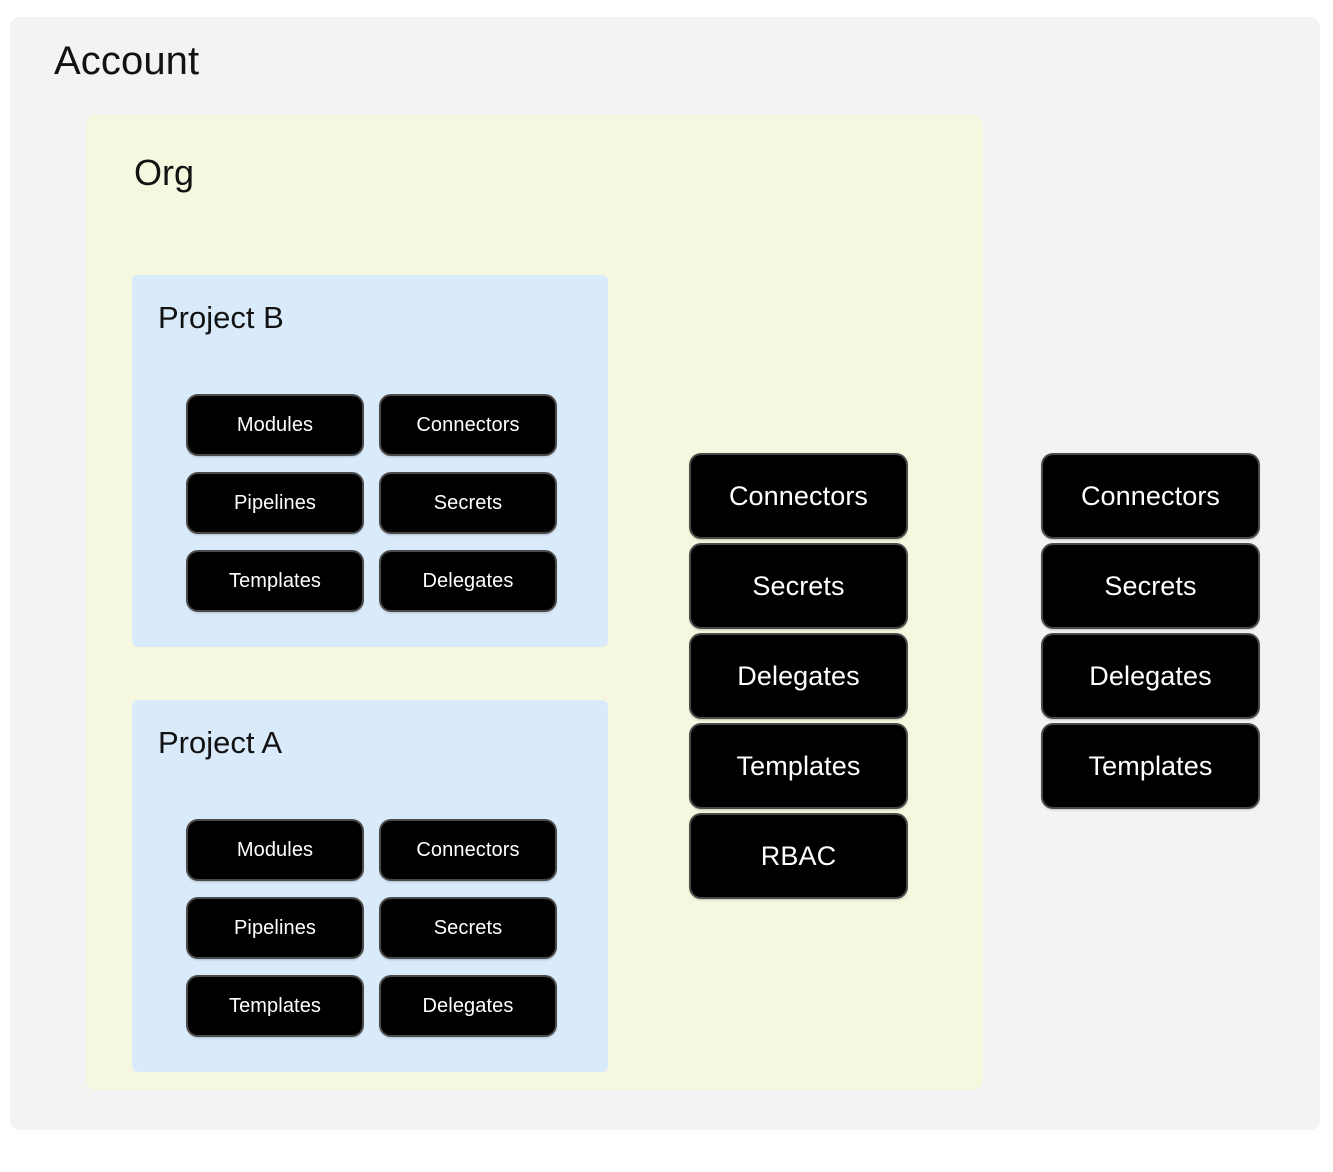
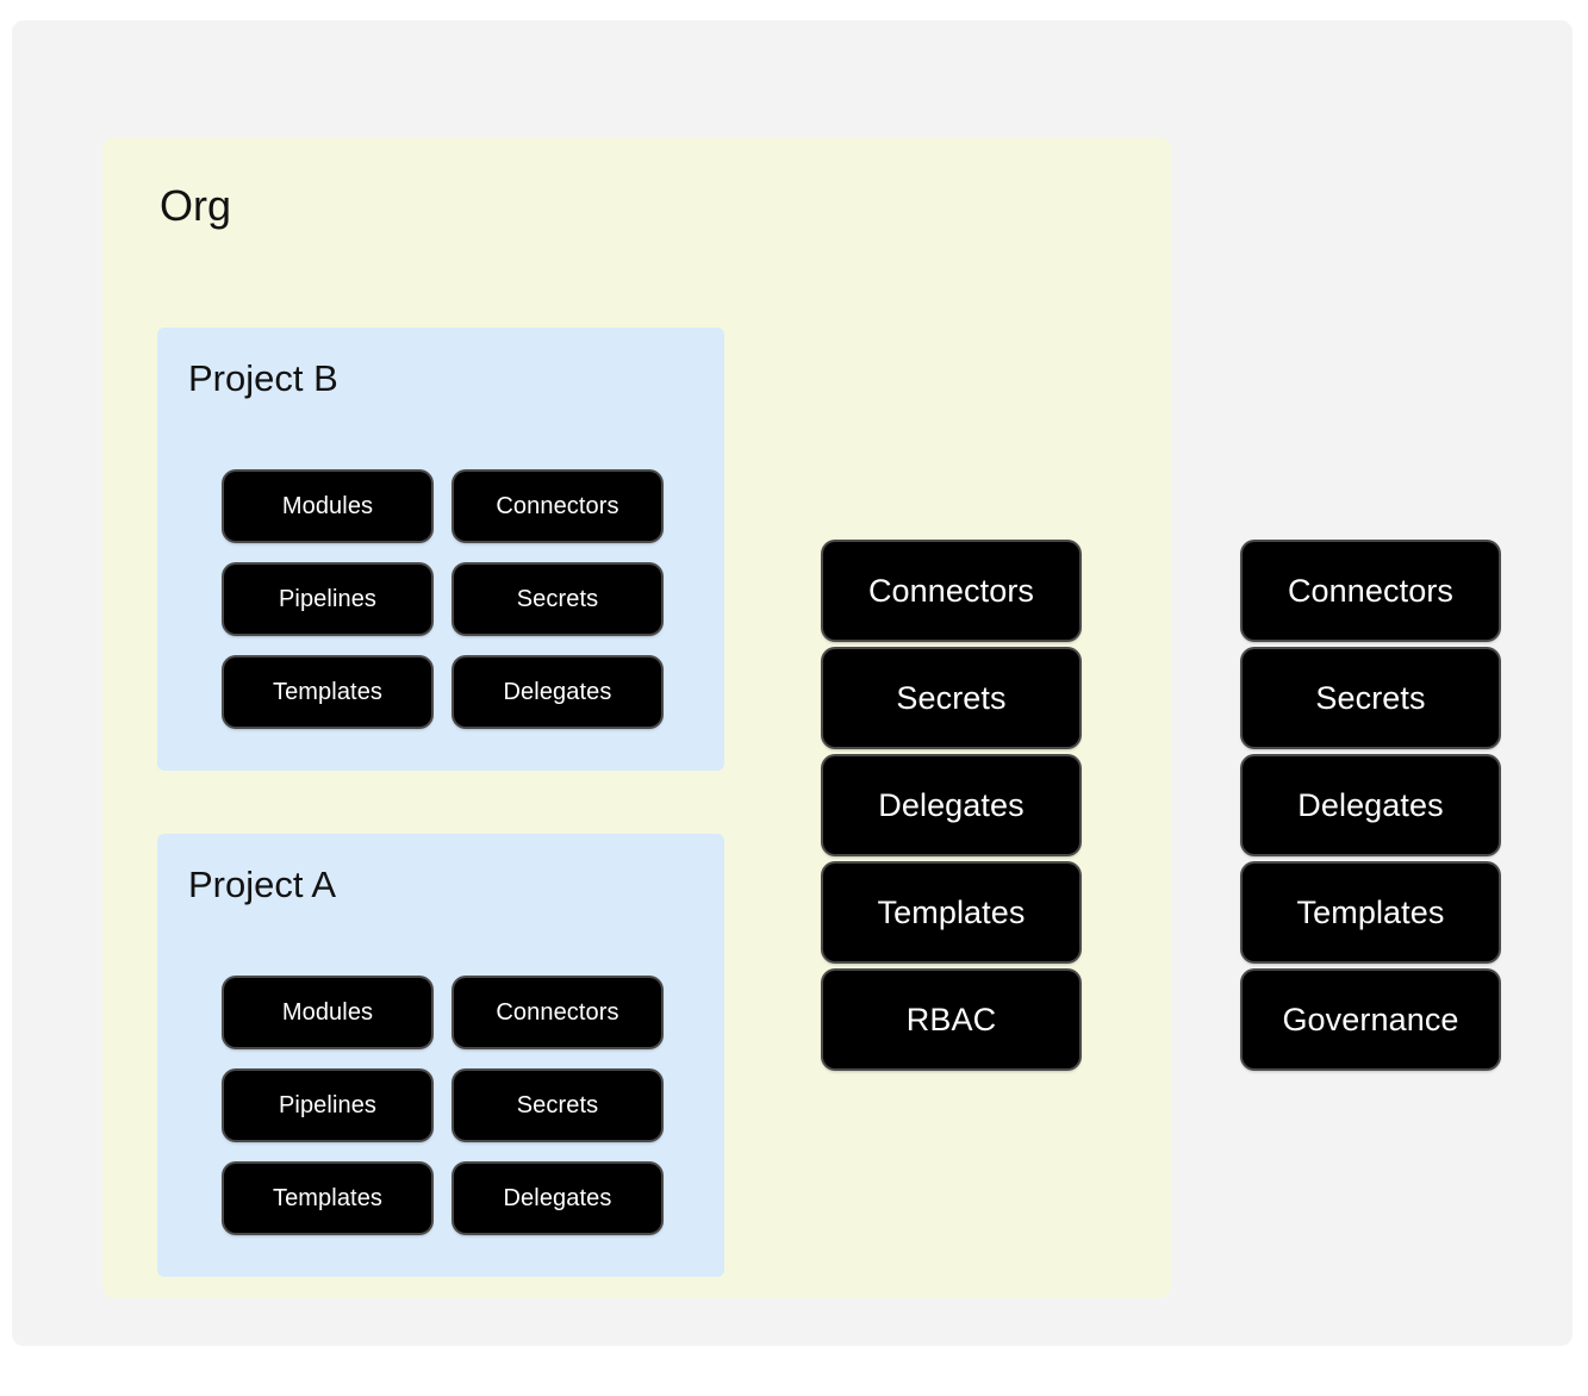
- Account
  Org
  Project B
  Modules
  Connectors
  Pipelines
  Secrets
  Templates
  Delegates
  Project A
  Modules
  Connectors
  Pipelines
  Secrets
  Templates
  Delegates
  Connectors
  Secrets
  Delegates
  Templates
  RBAC
  Connectors
  Secrets
  Delegates
  Templates
+ Governance
